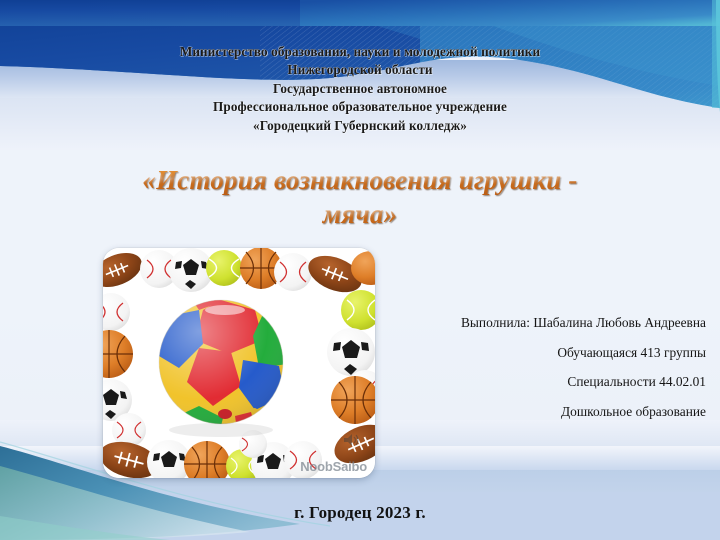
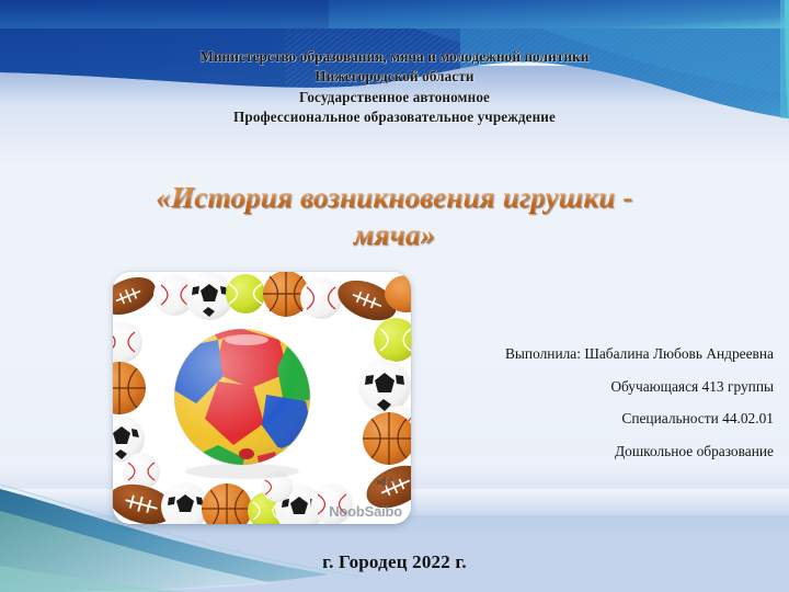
- Министерство образования, науки и молодежной политики
+ Министерство образования, мяча и молодежной политики
  Нижегородской области
  Государственное автономное
  Профессиональное образовательное учреждение
- «Городецкий Губернский колледж»
  «История возникновения игрушки -
  мяча»
  NoobSaibo
  Выполнила: Шабалина Любовь Андреевна
  Обучающаяся 413 группы
  Специальности 44.02.01
  Дошкольное образование
- г. Городец 2023 г.
+ г. Городец 2022 г.
